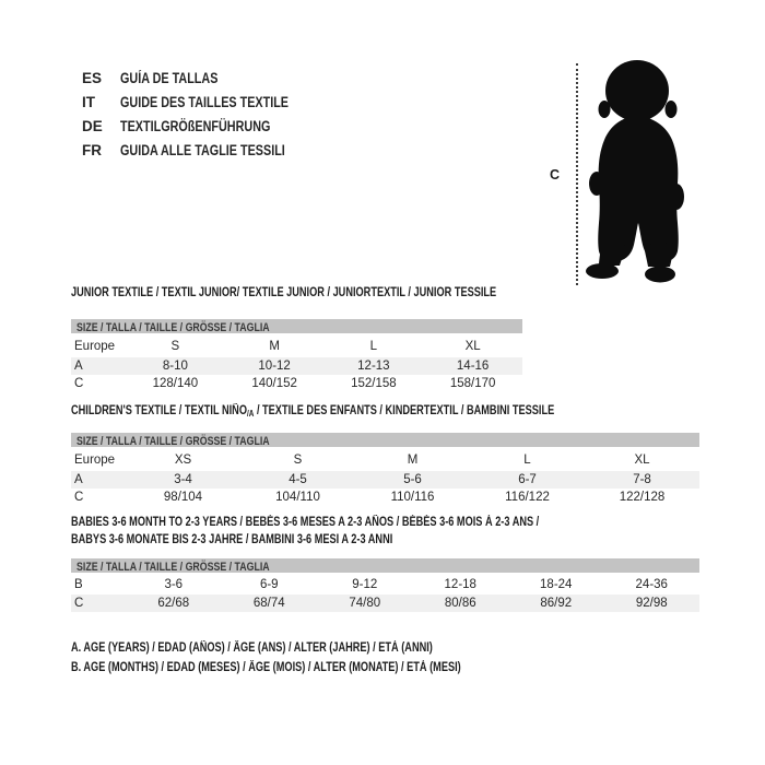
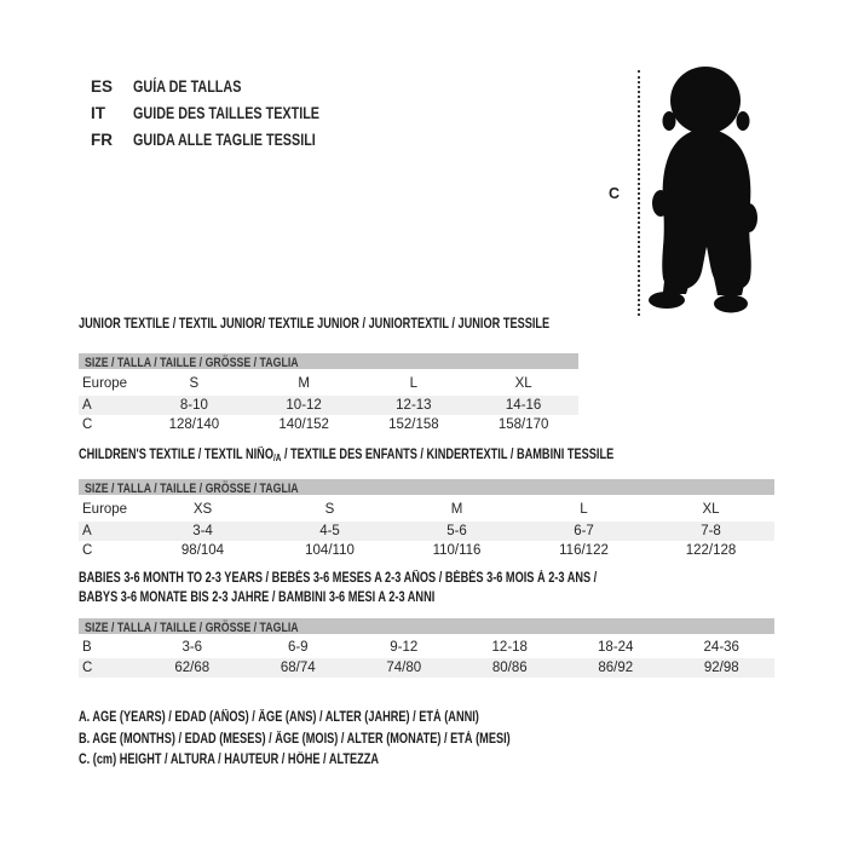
  ES
  GUÍA DE TALLAS
  IT
  GUIDE DES TAILLES TEXTILE
- DE
- TEXTILGRÖßENFÜHRUNG
  FR
  GUIDA ALLE TAGLIE TESSILI
  C
  JUNIOR TEXTILE / TEXTIL JUNIOR/ TEXTILE JUNIOR / JUNIORTEXTIL / JUNIOR TESSILE
  SIZE / TALLA / TAILLE / GRÖSSE / TAGLIA
  Europe
  S
  M
  L
  XL
  A
  8-10
  10-12
  12-13
  14-16
  C
  128/140
  140/152
  152/158
  158/170
  CHILDREN'S TEXTILE / TEXTIL NIÑO/A / TEXTILE DES ENFANTS / KINDERTEXTIL / BAMBINI TESSILE
  SIZE / TALLA / TAILLE / GRÖSSE / TAGLIA
  Europe
  XS
  S
  M
  L
  XL
  A
  3-4
  4-5
  5-6
  6-7
  7-8
  C
  98/104
  104/110
  110/116
  116/122
  122/128
  BABIES 3-6 MONTH TO 2-3 YEARS / BEBÉS 3-6 MESES A 2-3 AÑOS / BÉBÉS 3-6 MOIS À 2-3 ANS /
  BABYS 3-6 MONATE BIS 2-3 JAHRE / BAMBINI 3-6 MESI A 2-3 ANNI
  SIZE / TALLA / TAILLE / GRÖSSE / TAGLIA
  B
  3-6
  6-9
  9-12
  12-18
  18-24
  24-36
  C
  62/68
  68/74
  74/80
  80/86
  86/92
  92/98
  A. AGE (YEARS) / EDAD (AÑOS) / ÂGE (ANS) / ALTER (JAHRE) / ETÀ (ANNI)
  B. AGE (MONTHS) / EDAD (MESES) / ÂGE (MOIS) / ALTER (MONATE) / ETÀ (MESI)
+ C. (cm) HEIGHT / ALTURA / HAUTEUR / HÖHE / ALTEZZA
